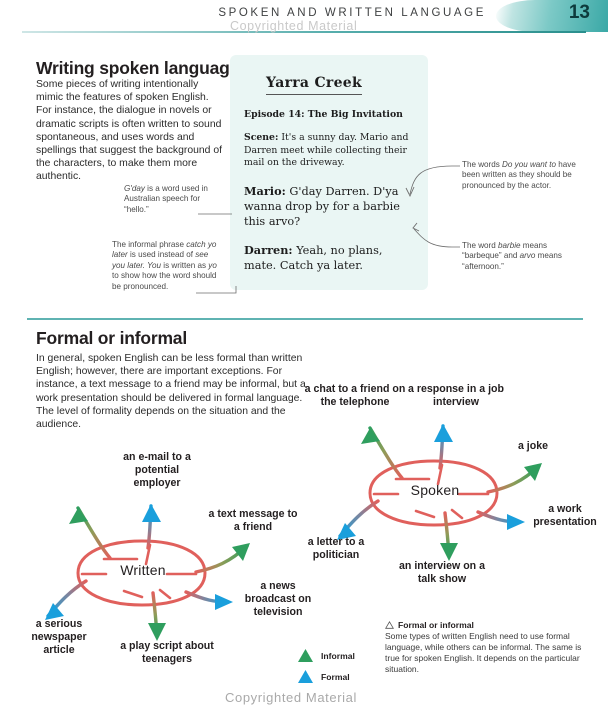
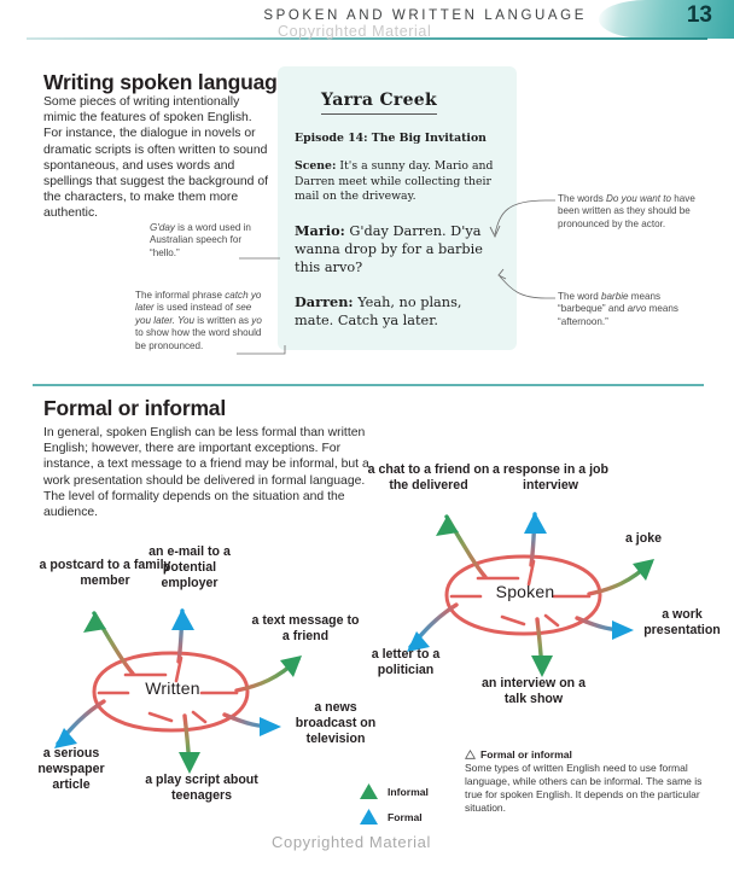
  13
  SPOKEN AND WRITTEN LANGUAGE
  Copyrighted Material
  Writing spoken languag
  Some pieces of writing intentionally mimic the features of spoken English. For instance, the dialogue in novels or dramatic scripts is often written to sound spontaneous, and uses words and spellings that suggest the background of the characters, to make them more authentic.
  Yarra Creek
  Episode 14: The Big Invitation
  Scene: It's a sunny day. Mario and Darren meet while collecting their mail on the driveway.
  Mario: G'day Darren. D'ya wanna drop by for a barbie this arvo?
  Darren: Yeah, no plans, mate. Catch ya later.
  G'day is a word used in Australian speech for “hello.”
  The informal phrase catch yo later is used instead of see you later. You is written as yo to show how the word should be pronounced.
  The words Do you want to have been written as they should be pronounced by the actor.
  The word barbie means “barbeque” and arvo means “afternoon.”
  Formal or informal
  In general, spoken English can be less formal than written English; however, there are important exceptions. For instance, a text message to a friend may be informal, but a work presentation should be delivered in formal language. The level of formality depends on the situation and the audience.
  Written
+ a postcard to a family member
  an e-mail to a potential employer
  a text message to a friend
  a news broadcast on television
  a play script about teenagers
  a serious newspaper article
  Spoken
- a chat to a friend on the telephone
+ a chat to a friend on the delivered
  a response in a job interview
  a joke
  a work presentation
  an interview on a talk show
  a letter to a politician
  Informal
  Formal
  Formal or informal
  Some types of written English need to use formal language, while others can be informal. The same is true for spoken English. It depends on the particular situation.
  Copyrighted Material
